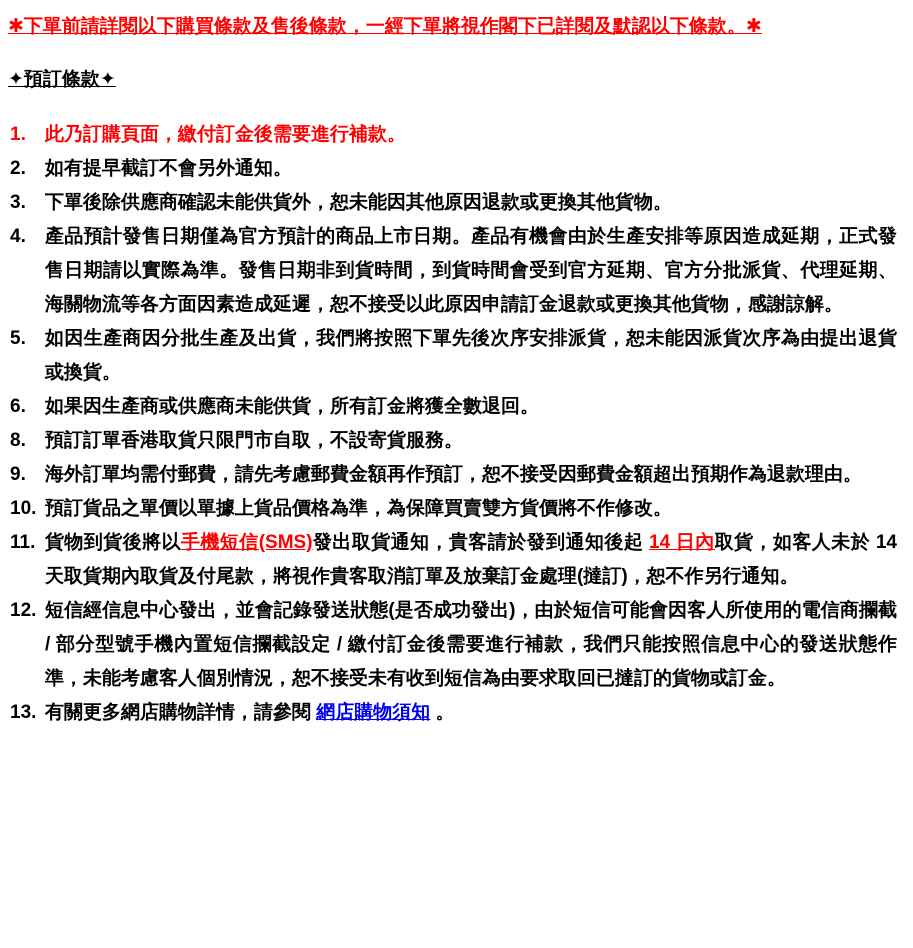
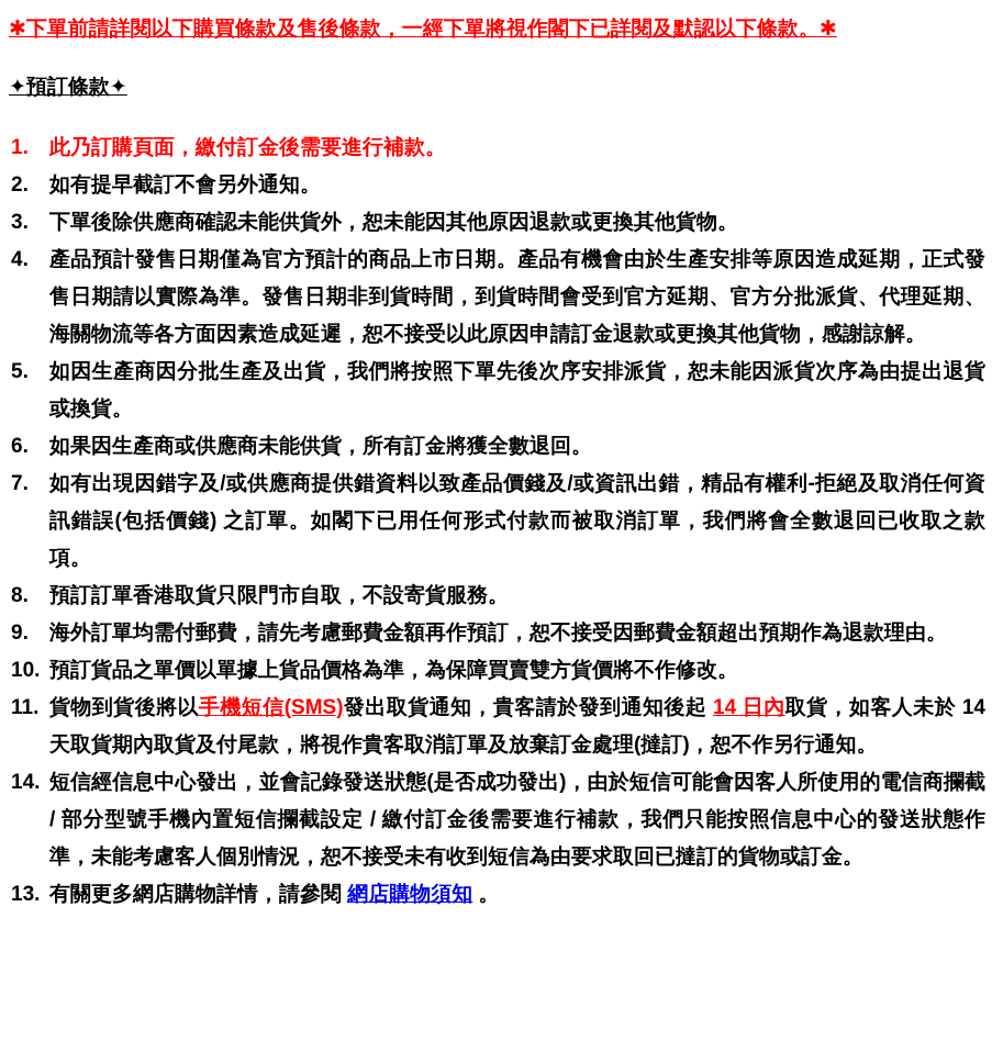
  ✱下單前請詳閱以下購買條款及售後條款，一經下單將視作閣下已詳閱及默認以下條款。✱
  ✦預訂條款✦
  1.
  此乃訂購頁面，繳付訂金後需要進行補款。
  2.
  如有提早截訂不會另外通知。
  3.
  下單後除供應商確認未能供貨外，恕未能因其他原因退款或更換其他貨物。
  4.
  產品預計發售日期僅為官方預計的商品上市日期。產品有機會由於生產安排等原因造成延期，正式發售日期請以實際為準。發售日期非到貨時間，到貨時間會受到官方延期、官方分批派貨、代理延期、海關物流等各方面因素造成延遲，恕不接受以此原因申請訂金退款或更換其他貨物，感謝諒解。
  5.
  如因生產商因分批生產及出貨，我們將按照下單先後次序安排派貨，恕未能因派貨次序為由提出退貨或換貨。
  6.
  如果因生產商或供應商未能供貨，所有訂金將獲全數退回。
+ 7.
+ 如有出現因錯字及/或供應商提供錯資料以致產品價錢及/或資訊出錯，精品有權利-拒絕及取消任何資訊錯誤(包括價錢) 之訂單。如閣下已用任何形式付款而被取消訂單，我們將會全數退回已收取之款項。
  8.
  預訂訂單香港取貨只限門市自取，不設寄貨服務。
  9.
  海外訂單均需付郵費，請先考慮郵費金額再作預訂，恕不接受因郵費金額超出預期作為退款理由。
  10.
  預訂貨品之單價以單據上貨品價格為準，為保障買賣雙方貨價將不作修改。
  11.
  貨物到貨後將以手機短信(SMS)發出取貨通知，貴客請於發到通知後起 14 日內取貨，如客人未於 14 天取貨期內取貨及付尾款，將視作貴客取消訂單及放棄訂金處理(撻訂)，恕不作另行通知。
- 12.
+ 14.
  短信經信息中心發出，並會記錄發送狀態(是否成功發出)，由於短信可能會因客人所使用的電信商攔截 / 部分型號手機內置短信攔截設定 / 繳付訂金後需要進行補款，我們只能按照信息中心的發送狀態作準，未能考慮客人個別情況，恕不接受未有收到短信為由要求取回已撻訂的貨物或訂金。
  13.
  有關更多網店購物詳情，請參閱 網店購物須知 。
